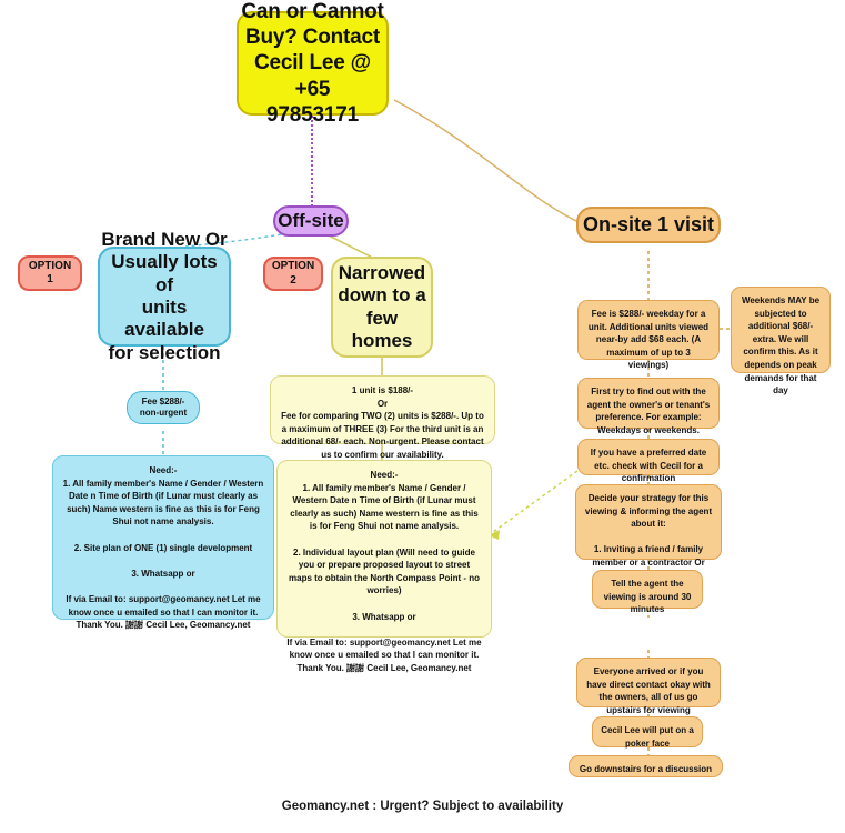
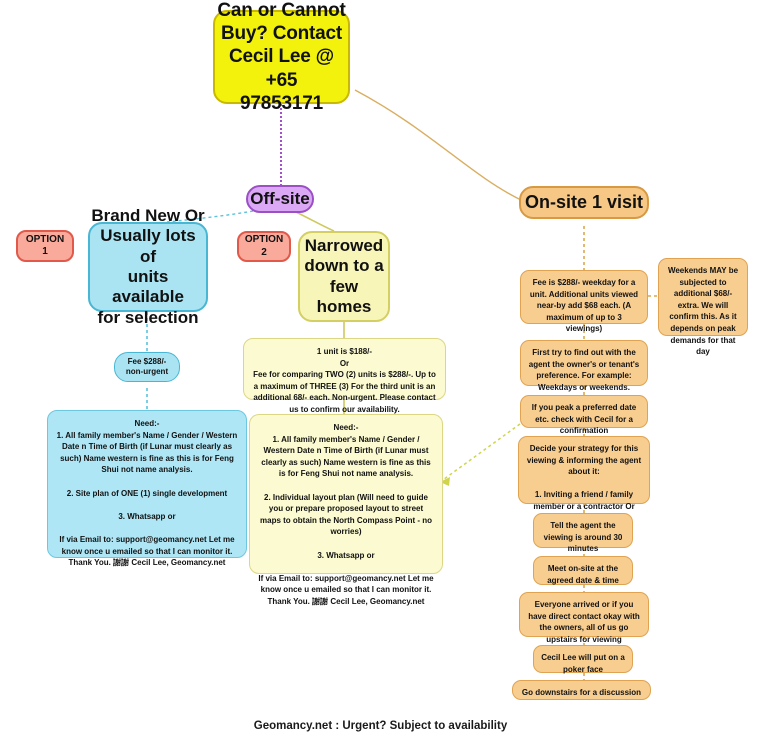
  Can or Cannot
  Buy? Contact
  Cecil Lee @ +65
  97853171
  Off-site
  On-site 1 visit
  OPTION
  1
  Brand New Or
  Usually lots of
  units available
  for selection
  Fee $288/-
  non-urgent
  Need:-
  1. All family member's Name / Gender / Western Date n Time of Birth (if Lunar must clearly as such) Name western is fine as this is for Feng Shui not name analysis.
  2. Site plan of ONE (1) single development
  3. Whatsapp or
  If via Email to: support@geomancy.net Let me know once u emailed so that I can monitor it. Thank You. 謝謝 Cecil Lee, Geomancy.net
  OPTION
  2
  Narrowed
  down to a
  few
  homes
  1 unit is $188/-
  Or
  Fee for comparing TWO (2) units is $288/-. Up to a maximum of THREE (3) For the third unit is an additional 68/- each. Non-urgent. Please contact us to confirm our availability.
  Need:-
  1. All family member's Name / Gender / Western Date n Time of Birth (if Lunar must clearly as such) Name western is fine as this is for Feng Shui not name analysis.
  2. Individual layout plan (Will need to guide you or prepare proposed layout to street maps to obtain the North Compass Point - no worries)
  3. Whatsapp or
  If via Email to: support@geomancy.net Let me know once u emailed so that I can monitor it. Thank You. 謝謝 Cecil Lee, Geomancy.net
  Fee is $288/- weekday for a unit. Additional units viewed near-by add $68 each. (A maximum of up to 3 viewings)
  Weekends MAY be subjected to additional $68/- extra. We will confirm this. As it depends on peak demands for that day
  First try to find out with the agent the owner's or tenant's preference. For example: Weekdays or weekends.
- If you have a preferred date etc. check with Cecil for a confirmation
+ If you peak a preferred date etc. check with Cecil for a confirmation
  Decide your strategy for this viewing & informing the agent about it:
  1. Inviting a friend / family member or a contractor Or
  Tell the agent the viewing is around 30 minutes
+ Meet on-site at the agreed date & time
  Everyone arrived or if you have direct contact okay with the owners, all of us go upstairs for viewing
  Cecil Lee will put on a poker face
  Go downstairs for a discussion
  Geomancy.net : Urgent? Subject to availability
